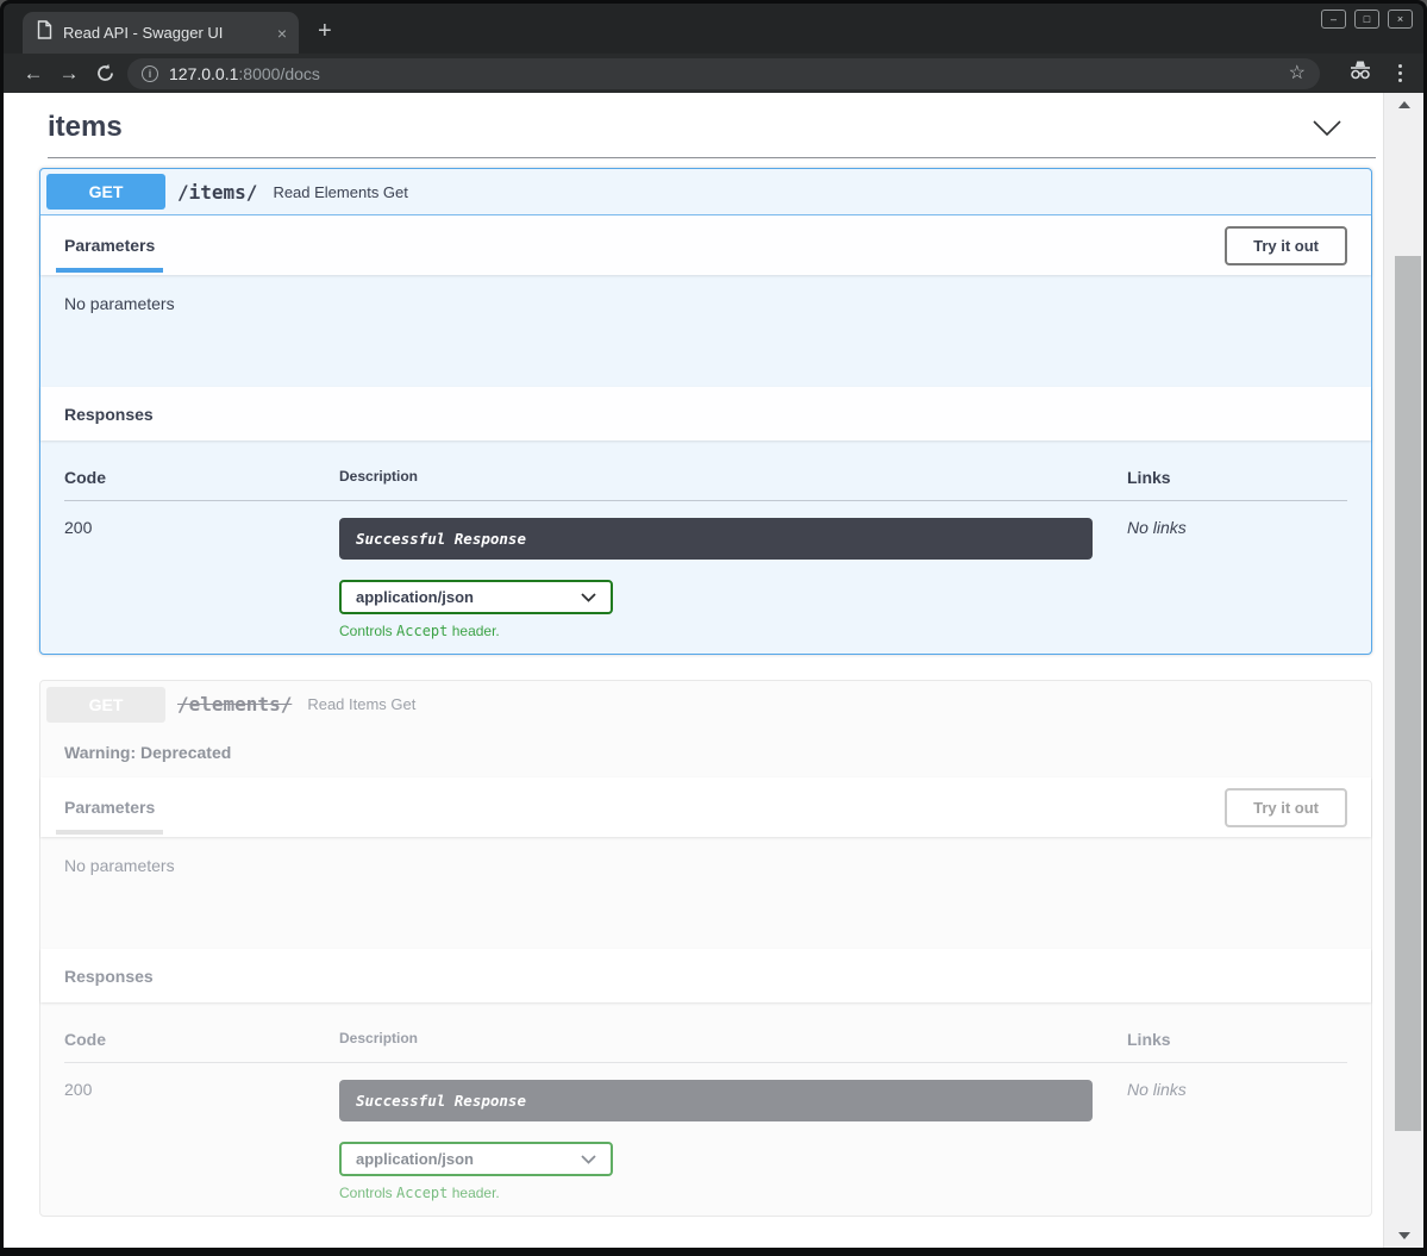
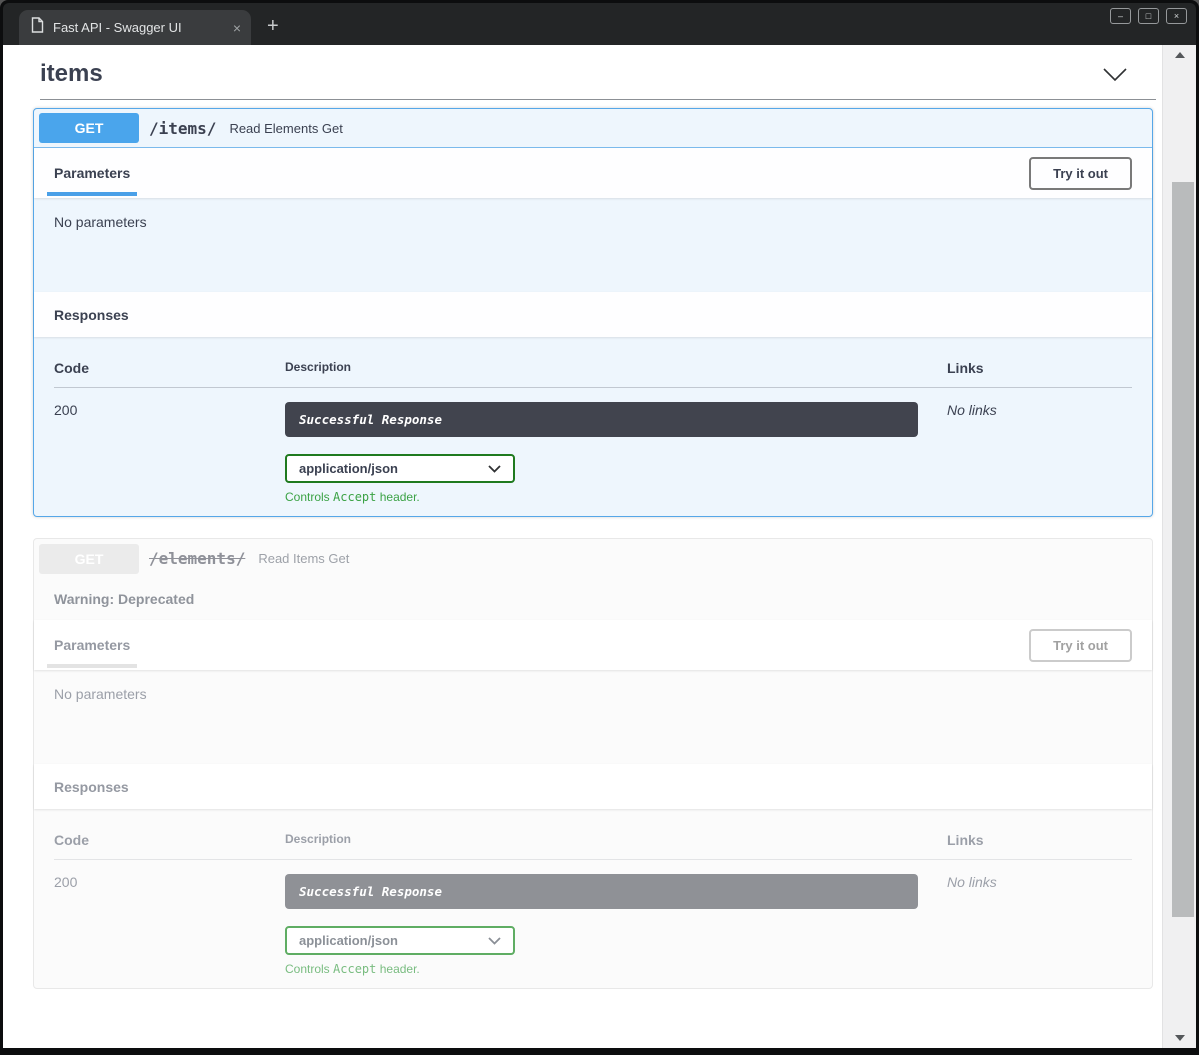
- Read API - Swagger UI
+ Fast API - Swagger UI
  ×
  +
  –
  □
  ×
- ←
- →
- i
- 127.0.0.1:8000/docs
- ☆
  items
  GET
  /items/
  Read Elements Get
  Parameters
  Try it out
  No parameters
  Responses
  Code
  Description
  Links
  200
  Successful Response
  application/json
  Controls Accept header.
  No links
  /elements/
  Read Items Get
  Warning: Deprecated
  Parameters
  Try it out
  No parameters
  Responses
  Code
  Description
  Links
  200
  Successful Response
  application/json
  Controls Accept header.
  No links
